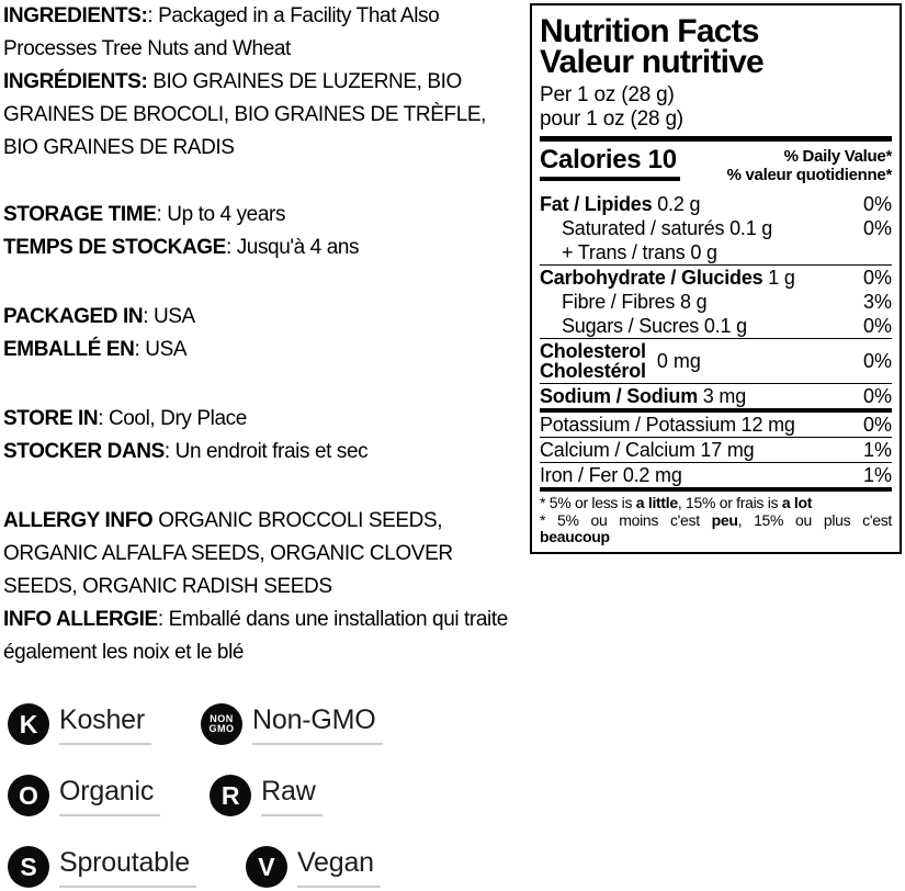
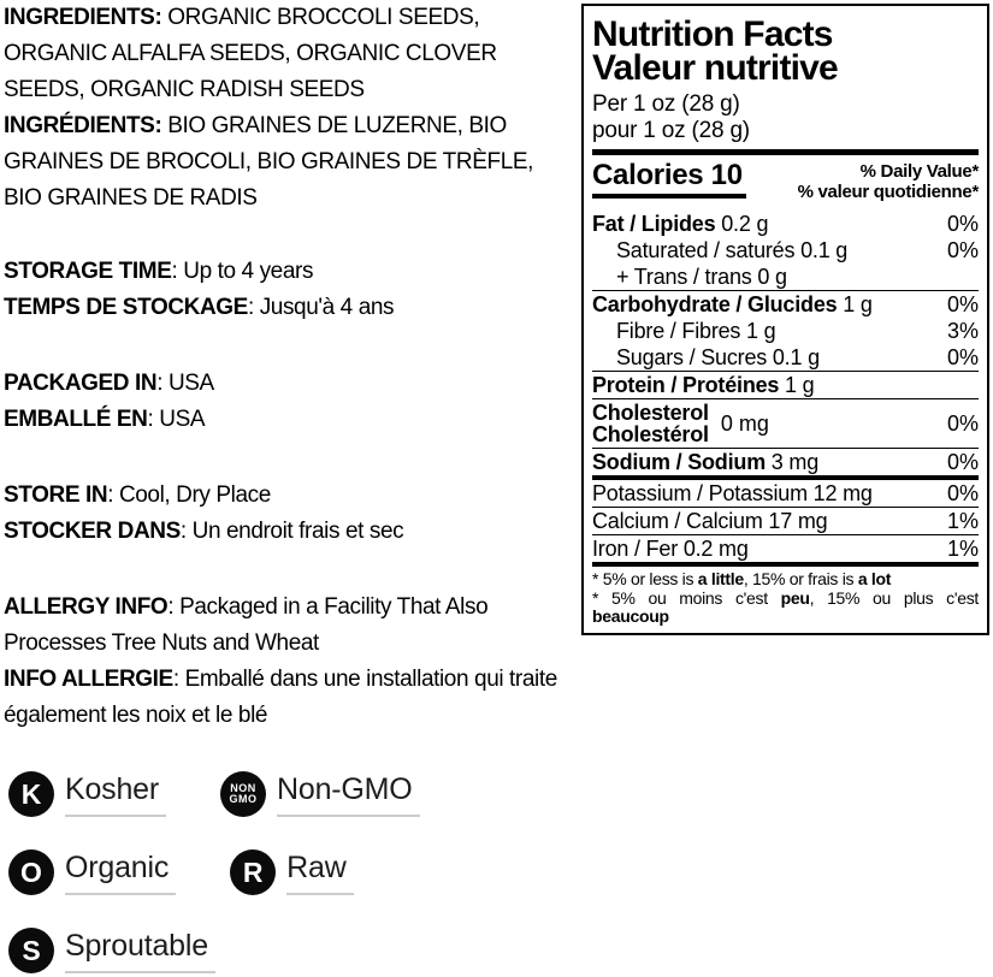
- INGREDIENTS:: Packaged in a Facility That Also Processes Tree Nuts and Wheat
+ INGREDIENTS: ORGANIC BROCCOLI SEEDS, ORGANIC ALFALFA SEEDS, ORGANIC CLOVER SEEDS, ORGANIC RADISH SEEDS
  INGRÉDIENTS: BIO GRAINES DE LUZERNE, BIO GRAINES DE BROCOLI, BIO GRAINES DE TRÈFLE, BIO GRAINES DE RADIS
  STORAGE TIME: Up to 4 years
  TEMPS DE STOCKAGE: Jusqu'à 4 ans
  PACKAGED IN: USA
  EMBALLÉ EN: USA
  STORE IN: Cool, Dry Place
  STOCKER DANS: Un endroit frais et sec
- ALLERGY INFO ORGANIC BROCCOLI SEEDS, ORGANIC ALFALFA SEEDS, ORGANIC CLOVER SEEDS, ORGANIC RADISH SEEDS
+ ALLERGY INFO: Packaged in a Facility That Also Processes Tree Nuts and Wheat
  INFO ALLERGIE: Emballé dans une installation qui traite également les noix et le blé
  K
  Kosher
  NON
  GMO
  Non-GMO
  O
  Organic
  R
  Raw
  S
  Sproutable
- V
- Vegan
  Nutrition Facts
  Valeur nutritive
  Per 1 oz (28 g)
  pour 1 oz (28 g)
  Calories 10
  % Daily Value*
  % valeur quotidienne*
  Fat / Lipides 0.2 g
  0%
  Saturated / saturés 0.1 g
  0%
  + Trans / trans 0 g
  Carbohydrate / Glucides 1 g
  0%
- Fibre / Fibres 8 g
+ Fibre / Fibres 1 g
  3%
  Sugars / Sucres 0.1 g
  0%
+ Protein / Protéines 1 g
  Cholesterol
  Cholestérol
  0 mg
  0%
  Sodium / Sodium 3 mg
  0%
  Potassium / Potassium 12 mg
  0%
  Calcium / Calcium 17 mg
  1%
  Iron / Fer 0.2 mg
  1%
  * 5% or less is a little, 15% or frais is a lot
  * 5% ou moins c'est peu, 15% ou plus c'est beaucoup
